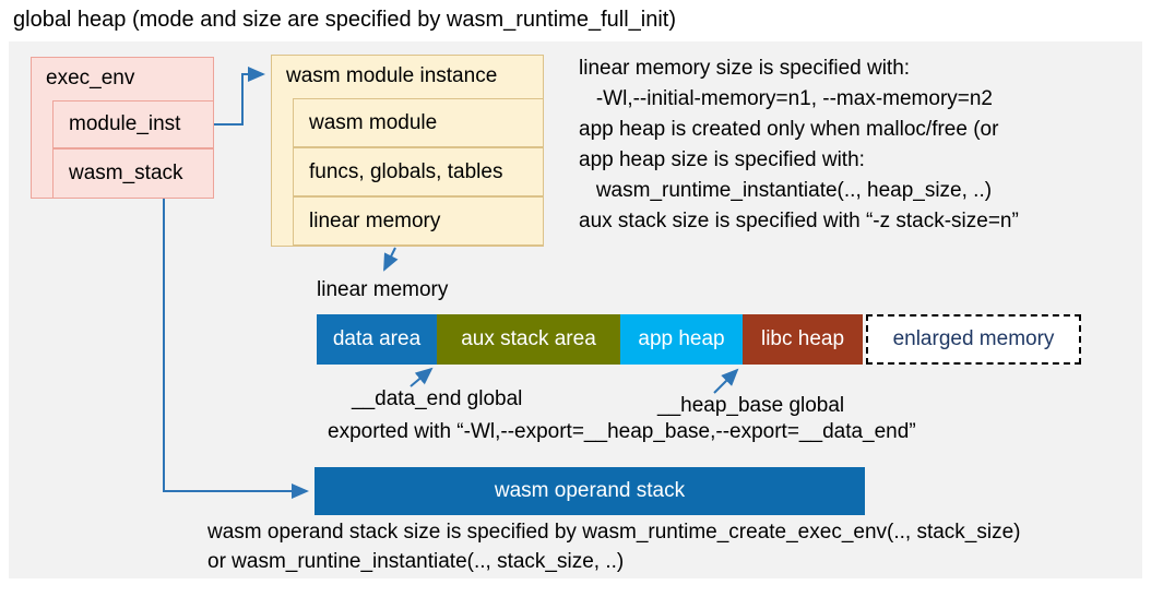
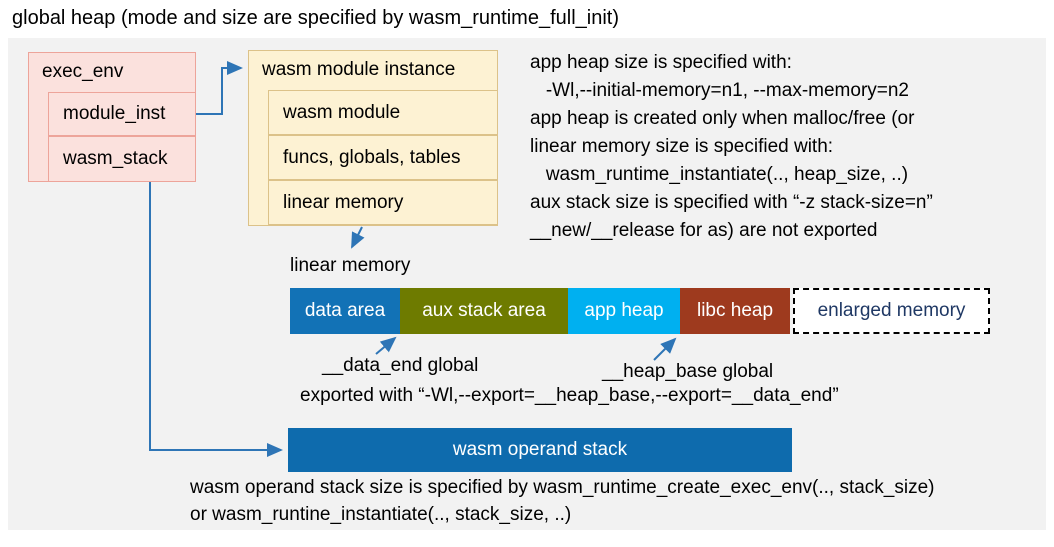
  global heap (mode and size are specified by wasm_runtime_full_init)
  exec_env
  module_inst
  wasm_stack
  wasm module instance
  wasm module
  funcs, globals, tables
  linear memory
- linear memory size is specified with:
+ app heap size is specified with:
  -Wl,--initial-memory=n1, --max-memory=n2
  app heap is created only when malloc/free (or
- app heap size is specified with:
+ linear memory size is specified with:
  wasm_runtime_instantiate(.., heap_size, ..)
  aux stack size is specified with “-z stack-size=n”
+ __new/__release for as) are not exported
  linear memory
  data area
  aux stack area
  app heap
  libc heap
  enlarged memory
  __data_end global
  __heap_base global
  exported with “-Wl,--export=__heap_base,--export=__data_end”
  wasm operand stack
  wasm operand stack size is specified by wasm_runtime_create_exec_env(.., stack_size)
  or wasm_runtine_instantiate(.., stack_size, ..)
